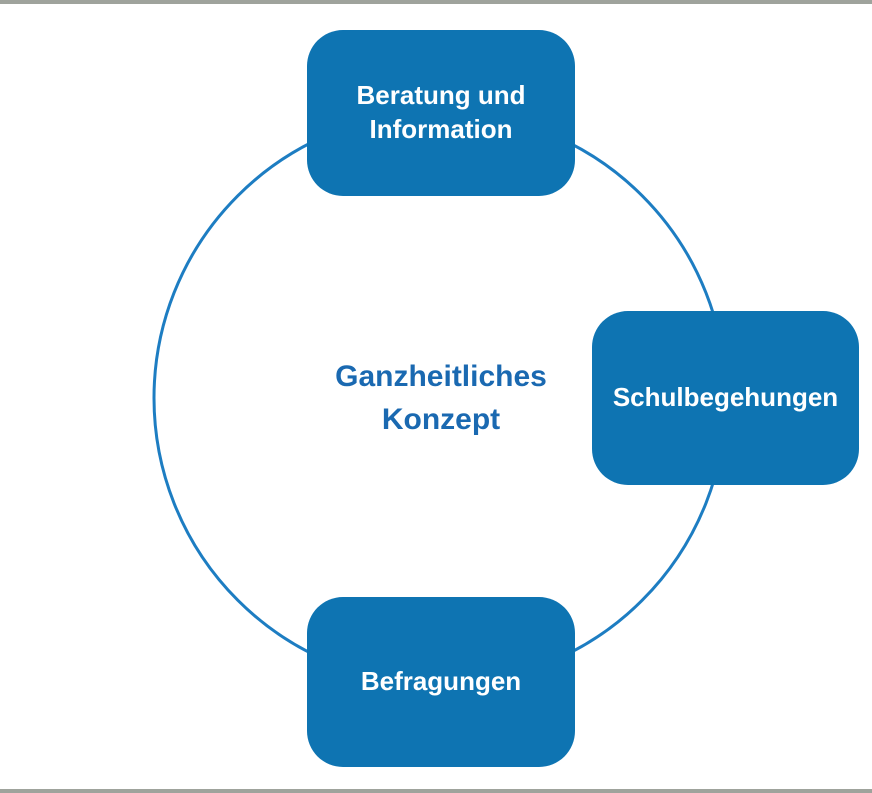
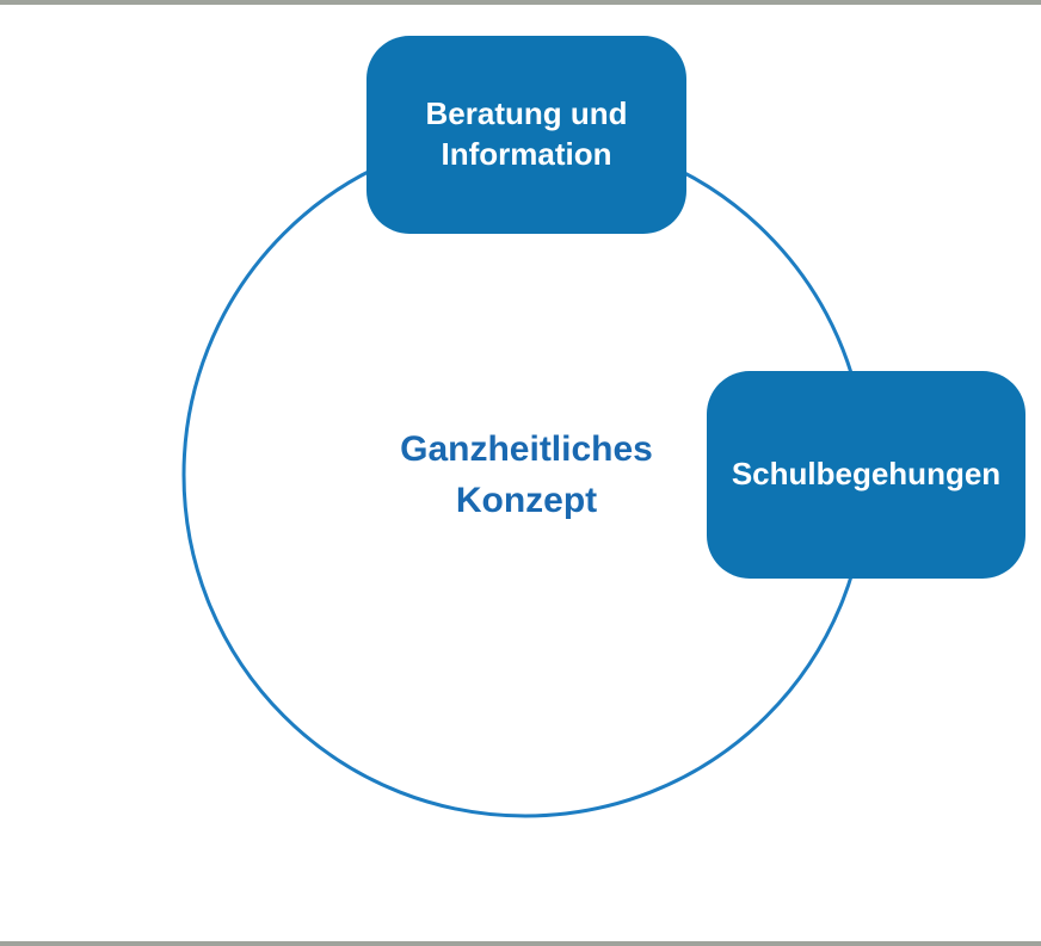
  Beratung und
  Information
  Schulbegehungen
- Befragungen
  Ganzheitliches
  Konzept
